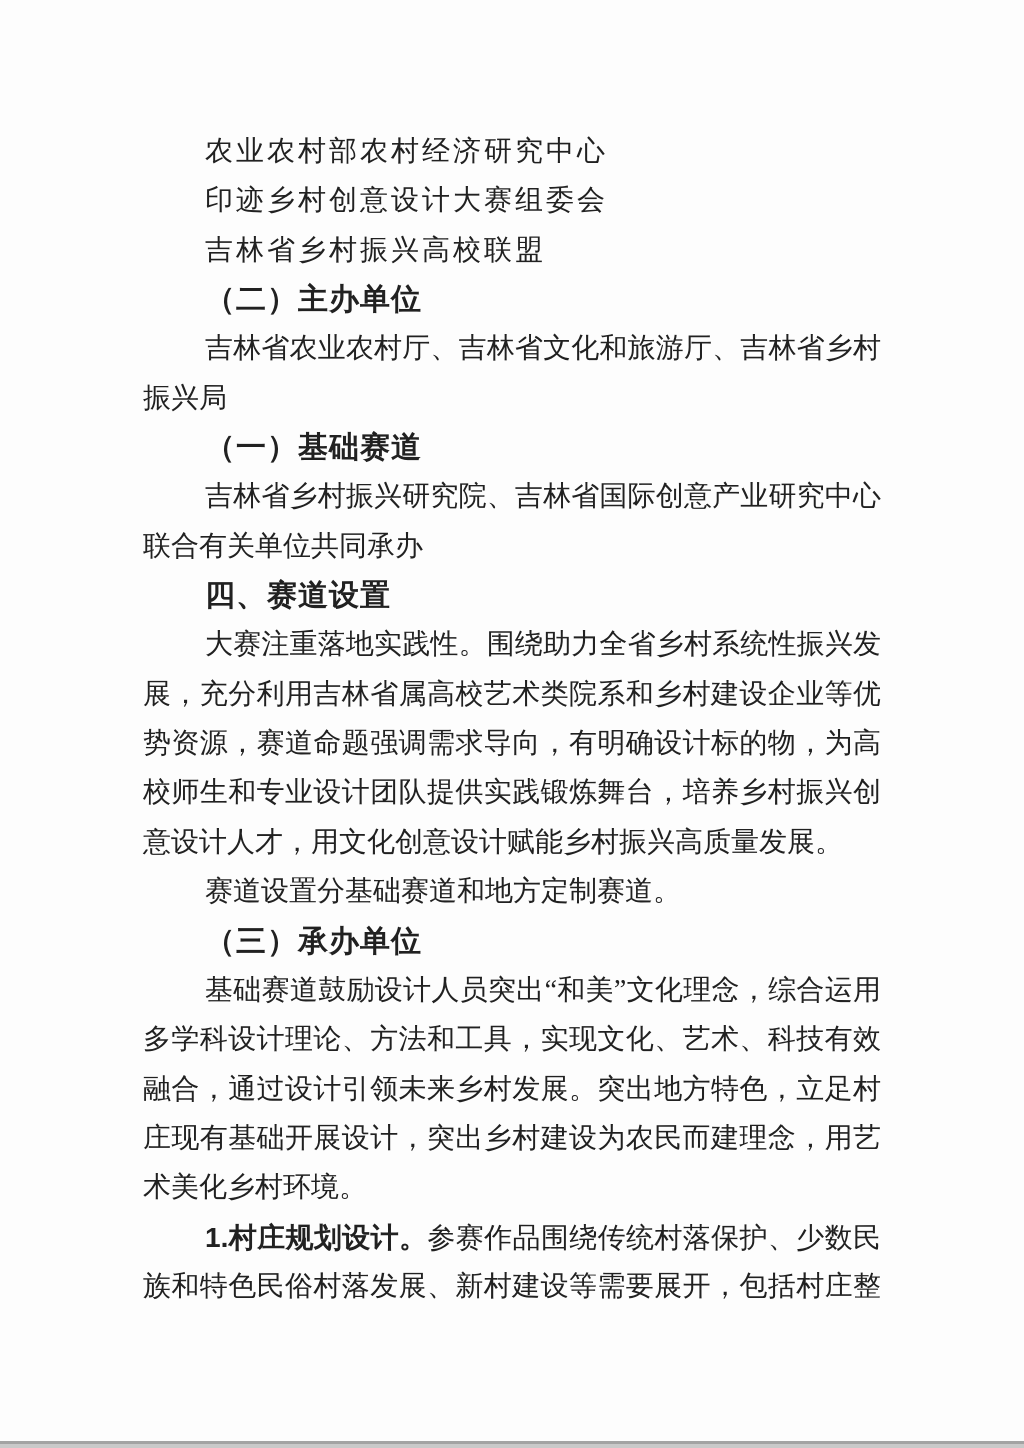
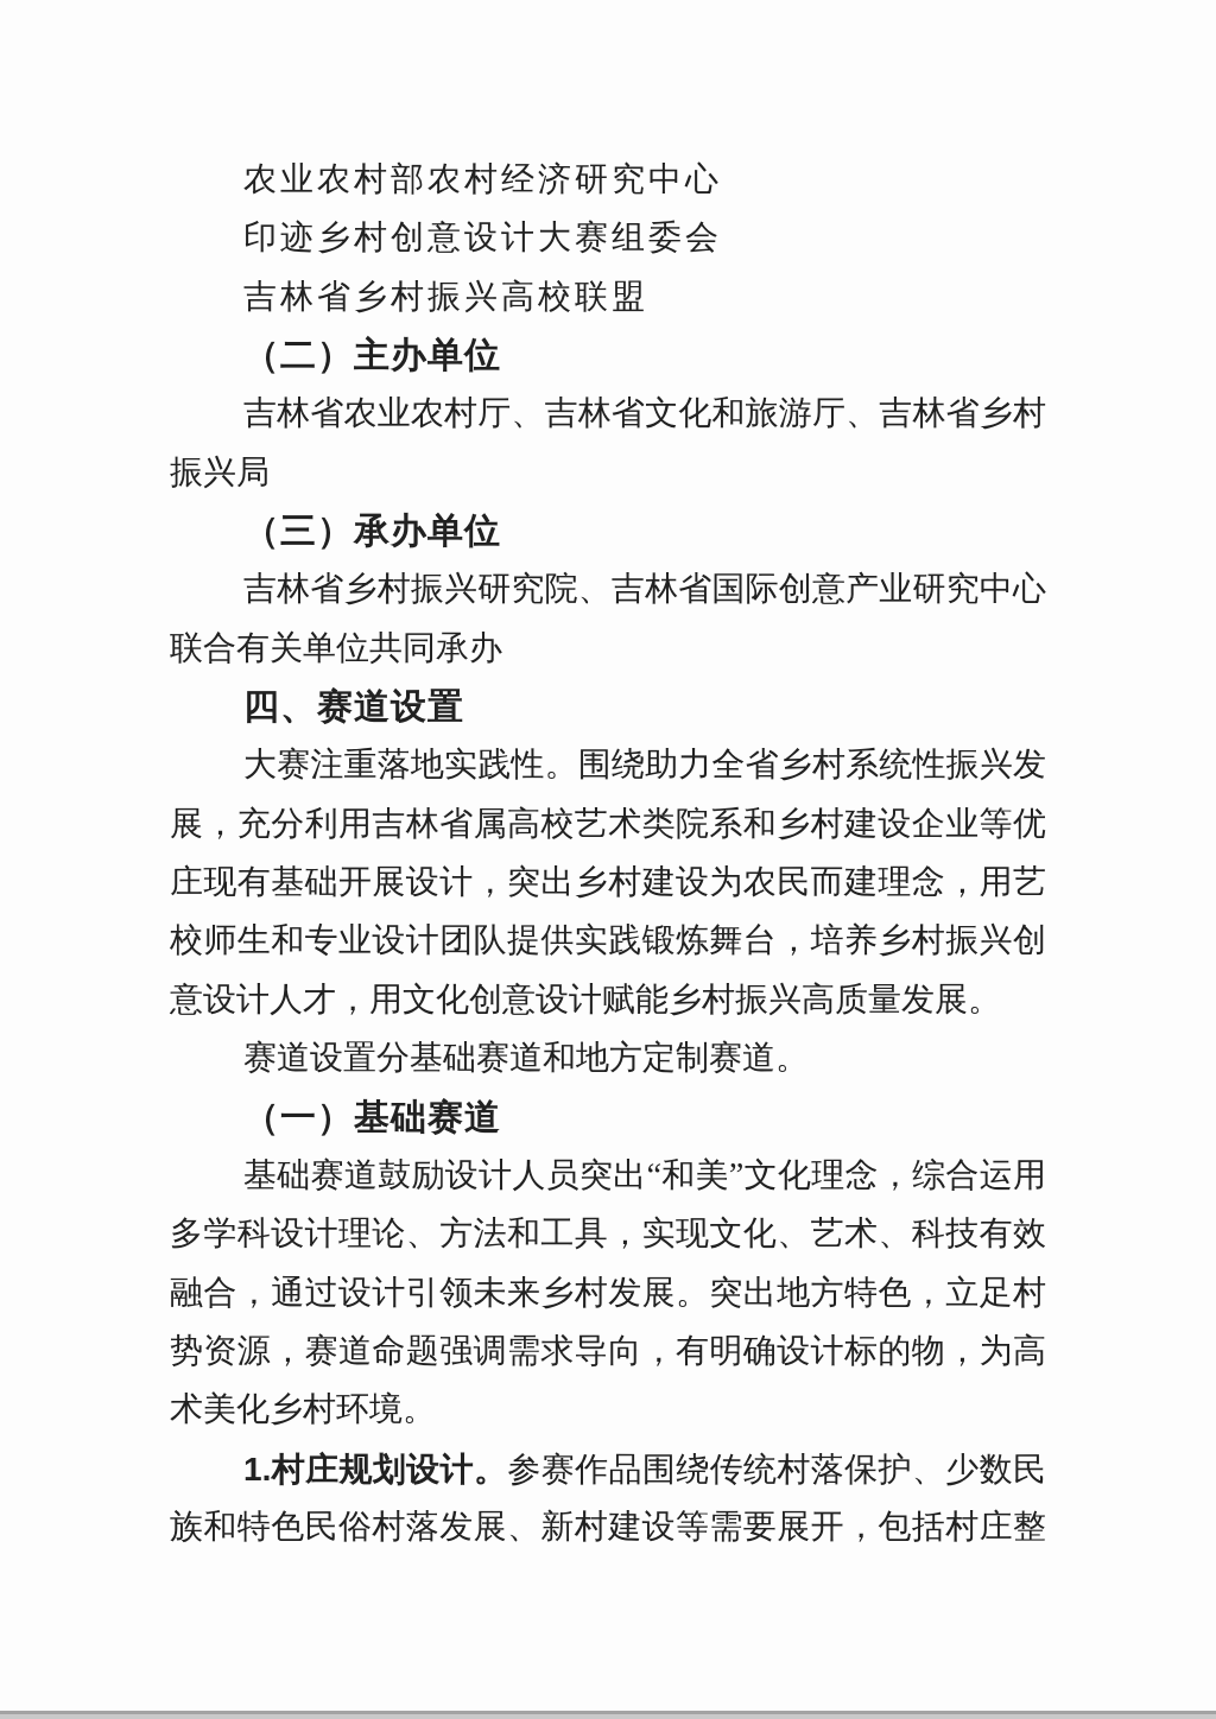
  农业农村部农村经济研究中心
  印迹乡村创意设计大赛组委会
  吉林省乡村振兴高校联盟
  （二）主办单位
  吉林省农业农村厅、吉林省文化和旅游厅、吉林省乡村
  振兴局
- （一）基础赛道
+ （三）承办单位
  吉林省乡村振兴研究院、吉林省国际创意产业研究中心
  联合有关单位共同承办
  四、赛道设置
  大赛注重落地实践性。围绕助力全省乡村系统性振兴发
  展，充分利用吉林省属高校艺术类院系和乡村建设企业等优
- 势资源，赛道命题强调需求导向，有明确设计标的物，为高
+ 庄现有基础开展设计，突出乡村建设为农民而建理念，用艺
  校师生和专业设计团队提供实践锻炼舞台，培养乡村振兴创
  意设计人才，用文化创意设计赋能乡村振兴高质量发展。
  赛道设置分基础赛道和地方定制赛道。
- （三）承办单位
+ （一）基础赛道
  基础赛道鼓励设计人员突出“和美”文化理念，综合运用
  多学科设计理论、方法和工具，实现文化、艺术、科技有效
  融合，通过设计引领未来乡村发展。突出地方特色，立足村
- 庄现有基础开展设计，突出乡村建设为农民而建理念，用艺
+ 势资源，赛道命题强调需求导向，有明确设计标的物，为高
  术美化乡村环境。
  1.村庄规划设计。参赛作品围绕传统村落保护、少数民
  族和特色民俗村落发展、新村建设等需要展开，包括村庄整
